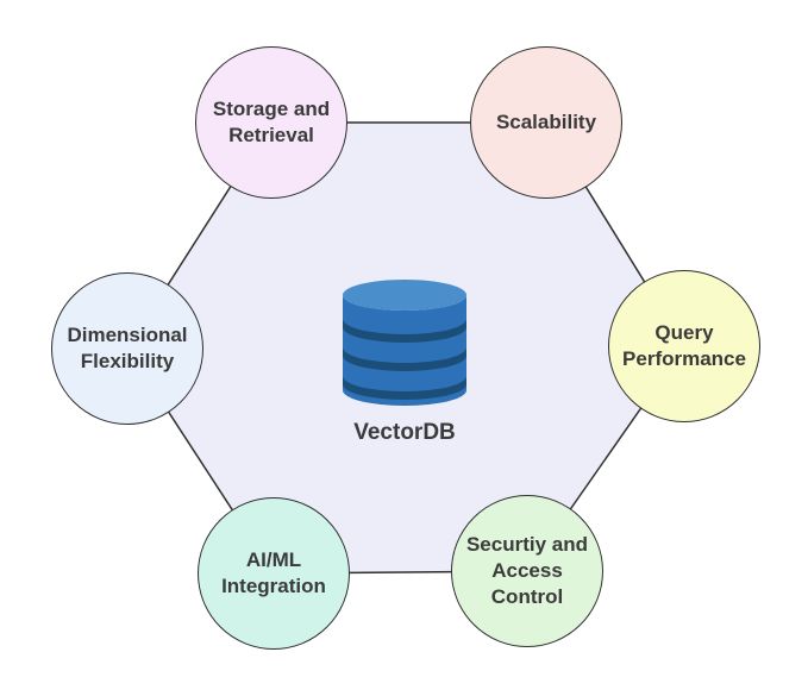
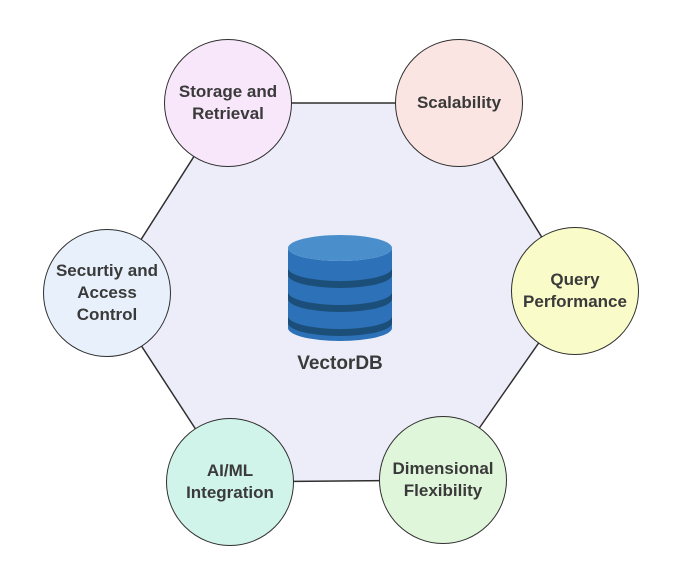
  VectorDB
  Storage and Retrieval
  Scalability
  Query Performance
- Securtiy and Access Control
+ Dimensional Flexibility
  AI/ML Integration
- Dimensional Flexibility
+ Securtiy and Access Control
